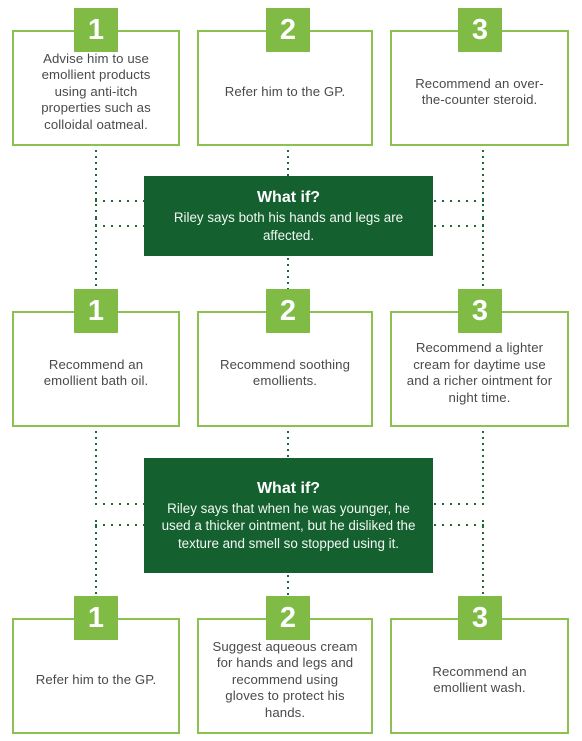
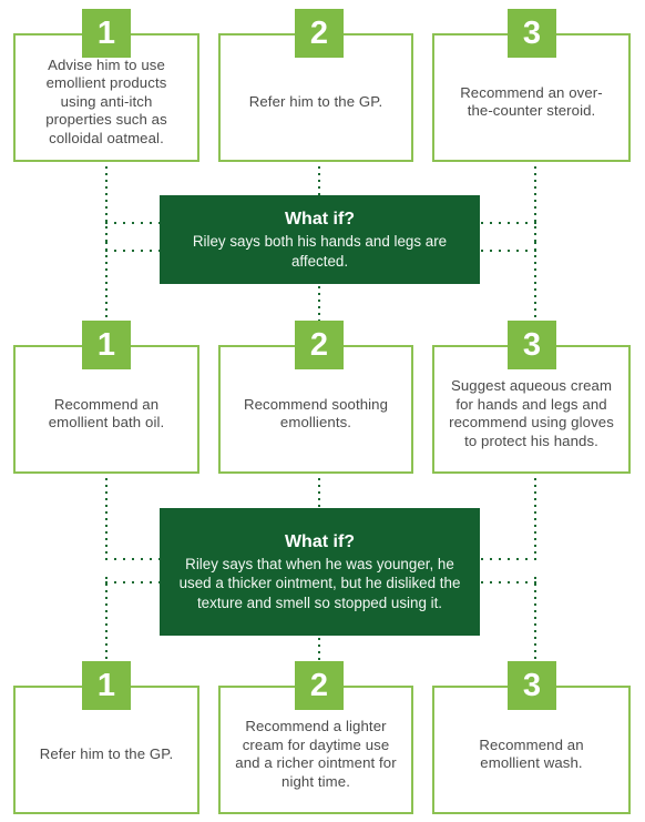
  Advise him to use emollient products using anti-itch properties such as colloidal oatmeal.
  1
  Refer him to the GP.
  2
  Recommend an over-the-counter steroid.
  3
  What if?
  Riley says both his hands and legs are affected.
  Recommend an emollient bath oil.
  1
  Recommend soothing emollients.
  2
- Recommend a lighter cream for daytime use and a richer ointment for night time.
+ Suggest aqueous cream for hands and legs and recommend using gloves to protect his hands.
  3
  What if?
  Riley says that when he was younger, he used a thicker ointment, but he disliked the texture and smell so stopped using it.
  Refer him to the GP.
  1
- Suggest aqueous cream for hands and legs and recommend using gloves to protect his hands.
+ Recommend a lighter cream for daytime use and a richer ointment for night time.
  2
  Recommend an emollient wash.
  3
